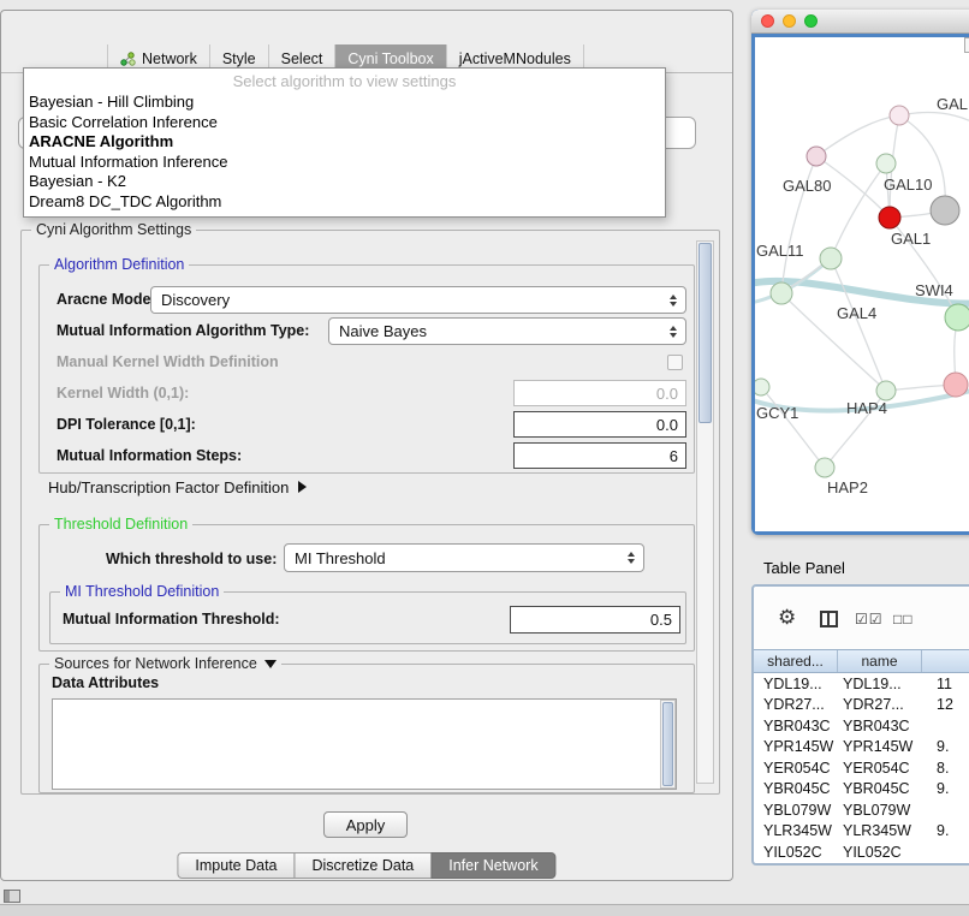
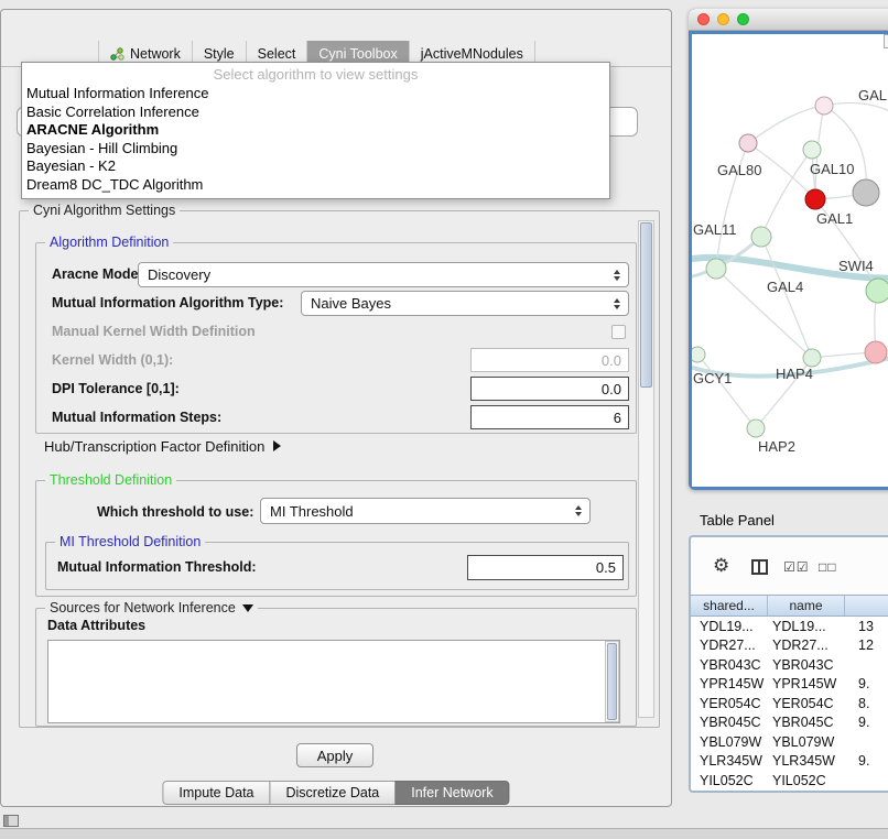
  Network
  Style
  Select
  Cyni Toolbox
  jActiveMNodules
  Select algorithm to view settings
- Bayesian - Hill Climbing
+ Mutual Information Inference
  Basic Correlation Inference
  ARACNE Algorithm
- Mutual Information Inference
+ Bayesian - Hill Climbing
  Bayesian - K2
  Dream8 DC_TDC Algorithm
  Cyni Algorithm Settings
  Algorithm Definition
  Aracne Mode
  Discovery
  Mutual Information Algorithm Type:
  Naive Bayes
  Manual Kernel Width Definition
  Kernel Width (0,1):
  0.0
  DPI Tolerance [0,1]:
  0.0
  Mutual Information Steps:
  6
  Hub/Transcription Factor Definition
  Threshold Definition
  Which threshold to use:
  MI Threshold
  MI Threshold Definition
  Mutual Information Threshold:
  0.5
  Sources for Network Inference
  Data Attributes
  Apply
  Impute Data
  Discretize Data
  Infer Network
  GAL
  GAL80
  GAL10
  GAL11
  GAL1
  SWI4
  GAL4
  GCY1
  HAP4
  HAP2
  Table Panel
  ⚙
  ☑☑
  □□
  shared...
  name
  YDL19...
  YDL19...
- 11
+ 13
  YDR27...
  YDR27...
  12
  YBR043C
  YBR043C
  YPR145W
  YPR145W
  9.
  YER054C
  YER054C
  8.
  YBR045C
  YBR045C
  9.
  YBL079W
  YBL079W
  YLR345W
  YLR345W
  9.
  YIL052C
  YIL052C
